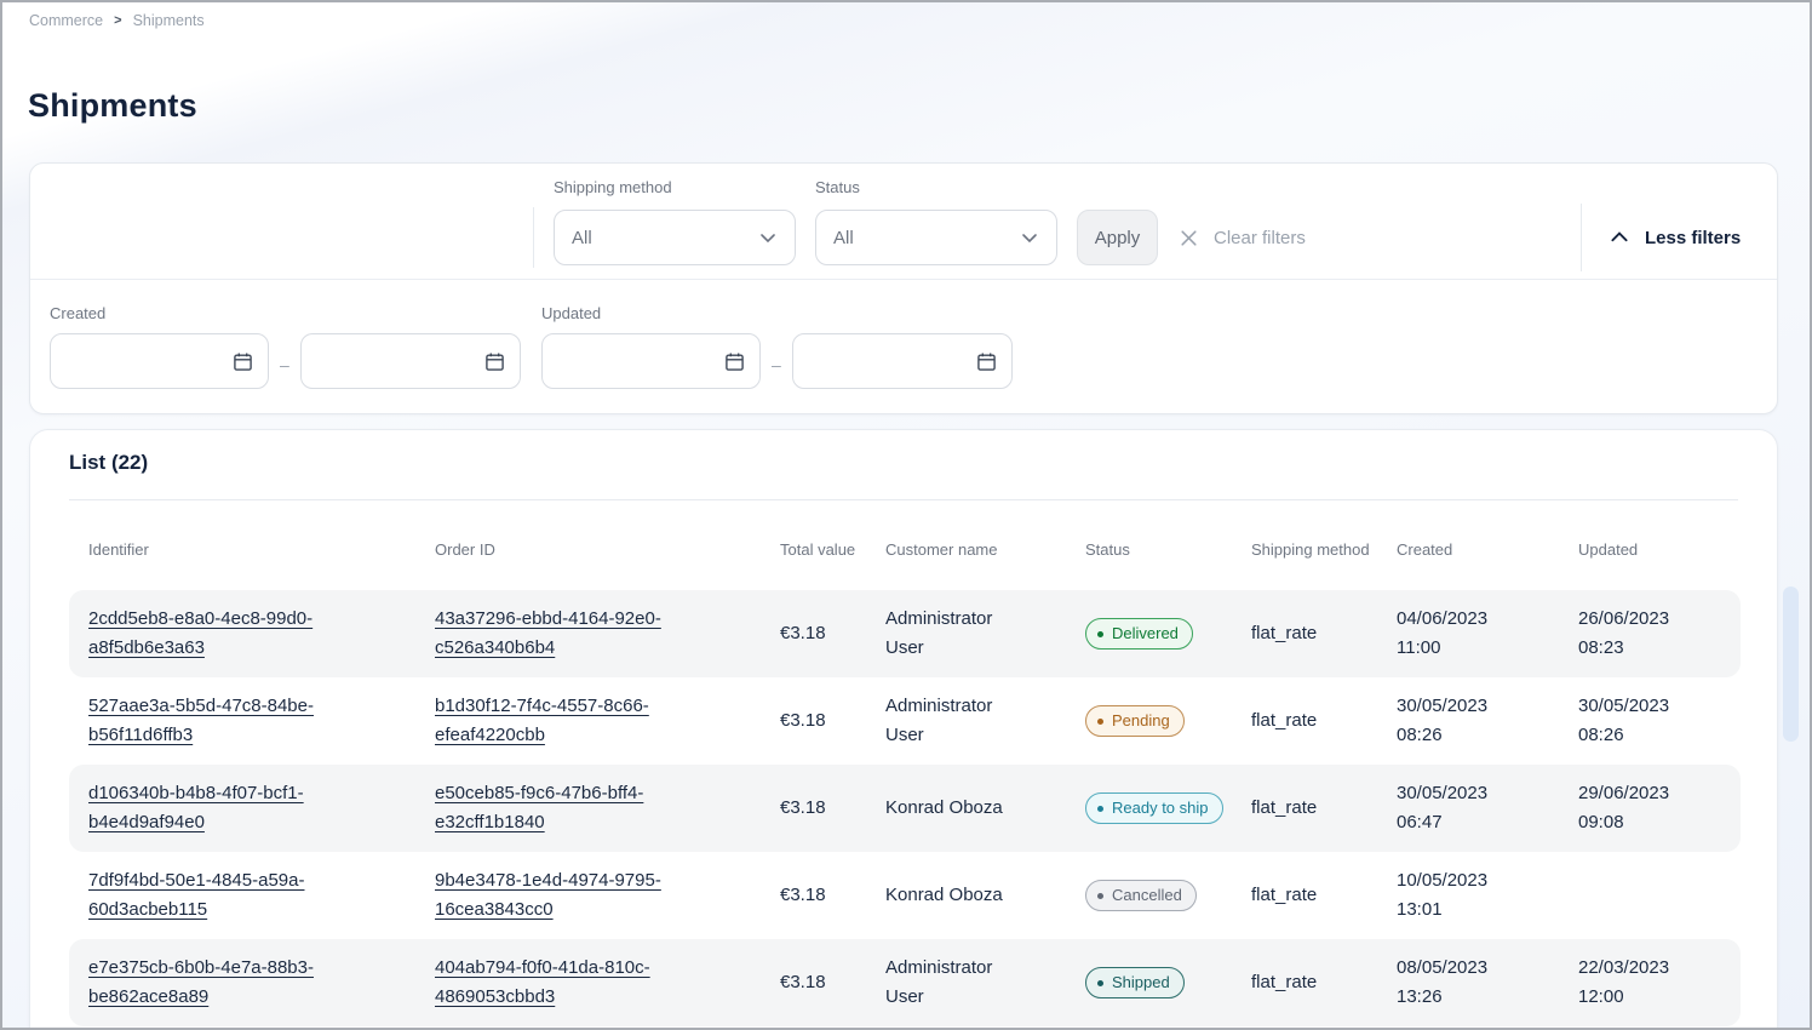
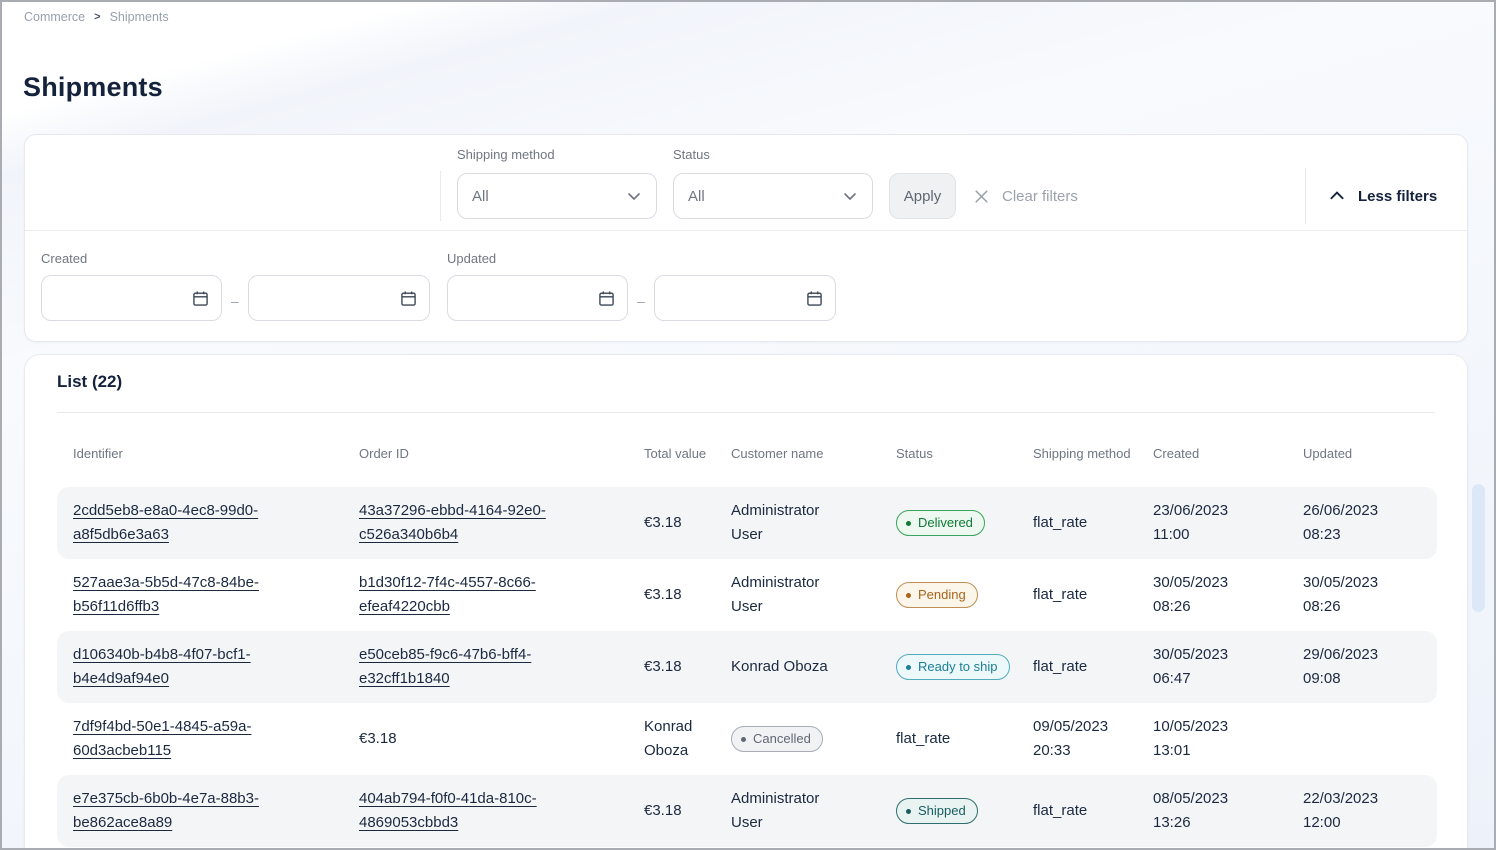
  Commerce
  >
  Shipments
  Shipments
  Shipping method
  All
  Status
  All
  Apply
  Clear filters
  Less filters
  Created
  –
  Updated
  –
  List (22)
  Identifier
  Order ID
  Total value
  Customer name
  Status
  Shipping method
  Created
  Updated
  2cdd5eb8-e8a0-4ec8-99d0-a8f5db6e3a63
  43a37296-ebbd-4164-92e0-c526a340b6b4
  €3.18
  Administrator User
  Delivered
  flat_rate
- 04/06/2023
+ 23/06/2023
  11:00
  26/06/2023
  08:23
  527aae3a-5b5d-47c8-84be-b56f11d6ffb3
  b1d30f12-7f4c-4557-8c66-efeaf4220cbb
  €3.18
  Administrator User
  Pending
  flat_rate
  30/05/2023
  08:26
  30/05/2023
  08:26
  d106340b-b4b8-4f07-bcf1-b4e4d9af94e0
  e50ceb85-f9c6-47b6-bff4-e32cff1b1840
  €3.18
  Konrad Oboza
  Ready to ship
  flat_rate
  30/05/2023
  06:47
  29/06/2023
  09:08
  7df9f4bd-50e1-4845-a59a-60d3acbeb115
- 9b4e3478-1e4d-4974-9795-16cea3843cc0
  €3.18
  Konrad Oboza
  Cancelled
  flat_rate
+ 09/05/2023
+ 20:33
  10/05/2023
  13:01
  e7e375cb-6b0b-4e7a-88b3-be862ace8a89
  404ab794-f0f0-41da-810c-4869053cbbd3
  €3.18
  Administrator User
  Shipped
  flat_rate
  08/05/2023
  13:26
  22/03/2023
  12:00
